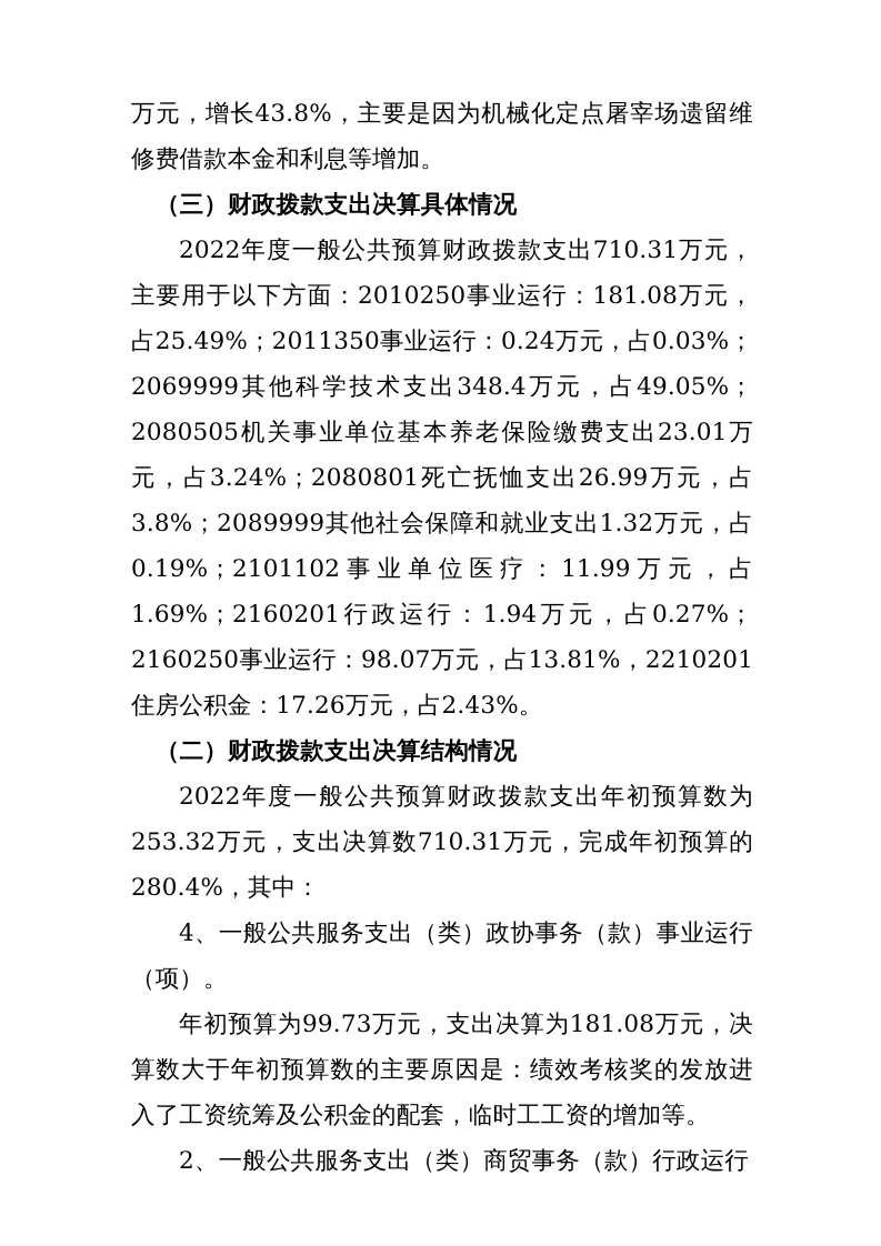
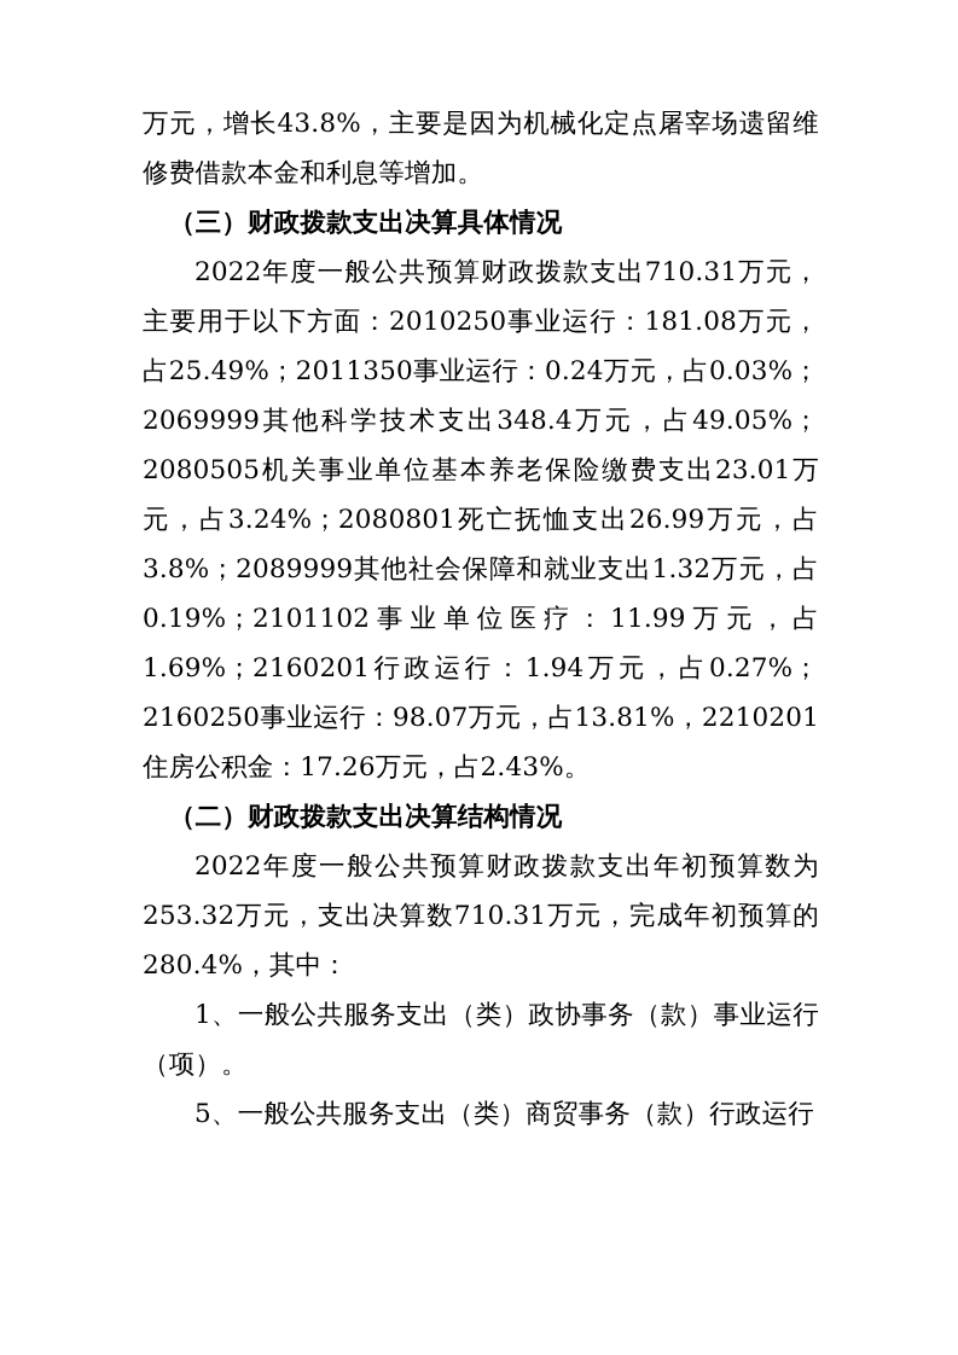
  万元，增长43.8%，主要是因为机械化定点屠宰场遗留维修费借款本金和利息等增加。
  （三）财政拨款支出决算具体情况
  2022年度一般公共预算财政拨款支出710.31万元，主要用于以下方面：2010250事业运行：181.08万元，占25.49%；2011350事业运行：0.24万元，占0.03%；2069999其他科学技术支出348.4万元，占49.05%；2080505机关事业单位基本养老保险缴费支出23.01万元，占3.24%；2080801死亡抚恤支出26.99万元，占3.8%；2089999其他社会保障和就业支出1.32万元，占0.19%；2101102事业单位医疗：11.99万元，占1.69%；2160201行政运行：1.94万元，占0.27%；2160250事业运行：98.07万元，占13.81%，2210201住房公积金：17.26万元，占2.43%。
  （二）财政拨款支出决算结构情况
  2022年度一般公共预算财政拨款支出年初预算数为253.32万元，支出决算数710.31万元，完成年初预算的280.4%，其中：
- 4、一般公共服务支出（类）政协事务（款）事业运行（项）。
+ 1、一般公共服务支出（类）政协事务（款）事业运行（项）。
- 年初预算为99.73万元，支出决算为181.08万元，决算数大于年初预算数的主要原因是：绩效考核奖的发放进入了工资统筹及公积金的配套，临时工工资的增加等。
- 2、一般公共服务支出（类）商贸事务（款）行政运行
+ 5、一般公共服务支出（类）商贸事务（款）行政运行
